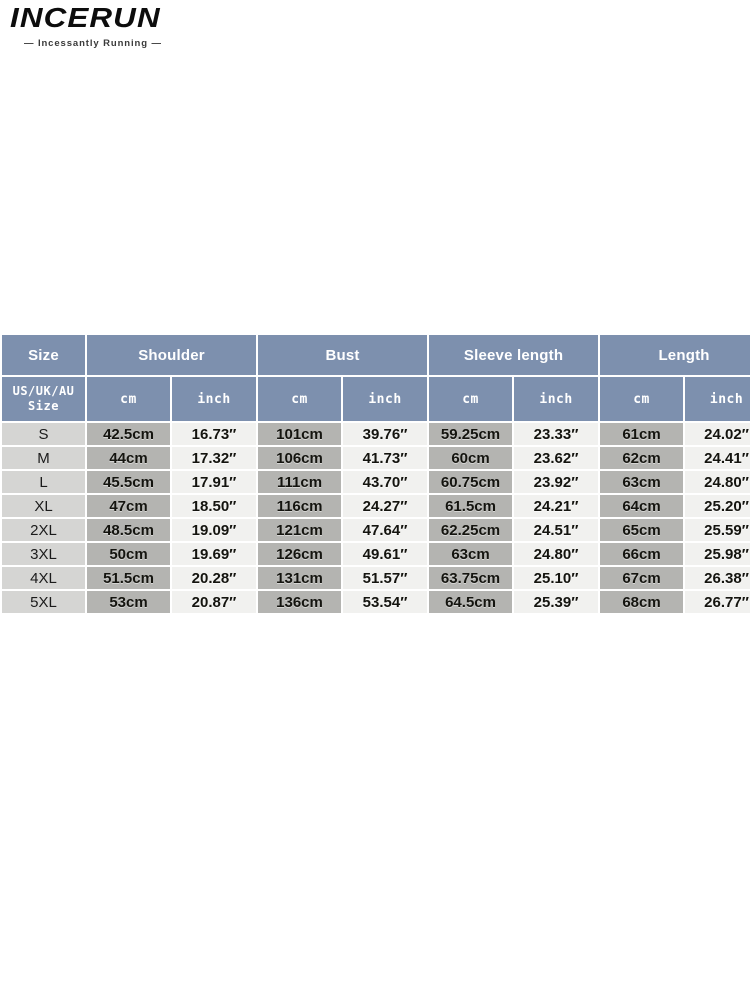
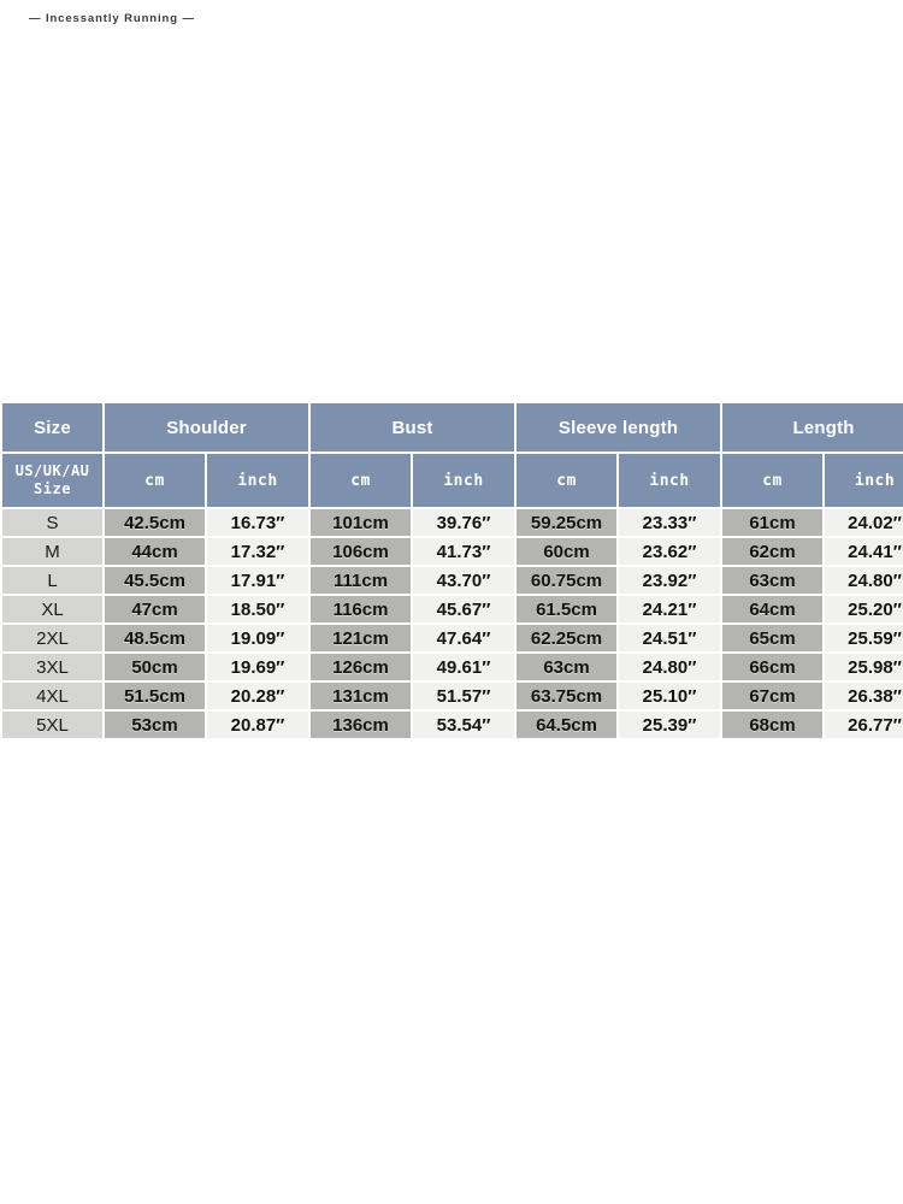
- INCERUN
  — Incessantly Running —
  Size	Shoulder	Bust	Sleeve length	Length
  US/UK/AU Size	cm	inch	cm	inch	cm	inch	cm	inch
  S	42.5cm	16.73″	101cm	39.76″	59.25cm	23.33″	61cm	24.02″
  M	44cm	17.32″	106cm	41.73″	60cm	23.62″	62cm	24.41″
  L	45.5cm	17.91″	111cm	43.70″	60.75cm	23.92″	63cm	24.80″
- XL	47cm	18.50″	116cm	24.27″	61.5cm	24.21″	64cm	25.20″
+ XL	47cm	18.50″	116cm	45.67″	61.5cm	24.21″	64cm	25.20″
  2XL	48.5cm	19.09″	121cm	47.64″	62.25cm	24.51″	65cm	25.59″
  3XL	50cm	19.69″	126cm	49.61″	63cm	24.80″	66cm	25.98″
  4XL	51.5cm	20.28″	131cm	51.57″	63.75cm	25.10″	67cm	26.38″
  5XL	53cm	20.87″	136cm	53.54″	64.5cm	25.39″	68cm	26.77″
